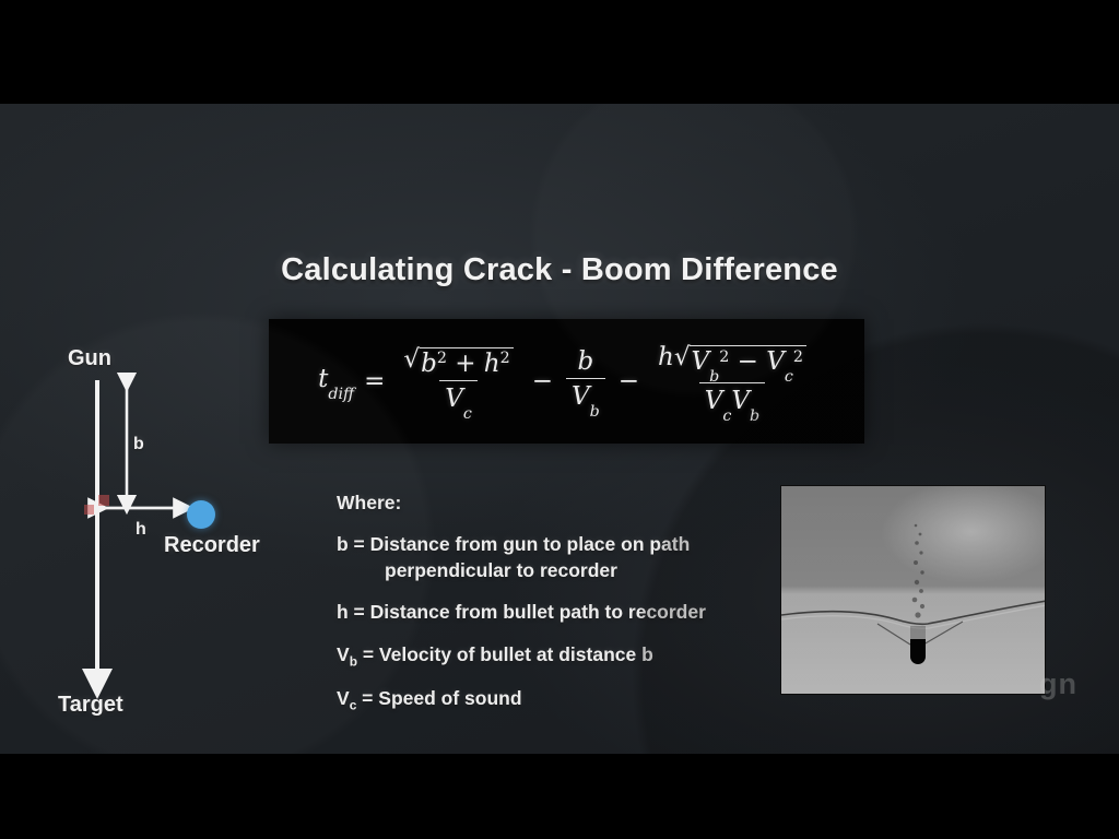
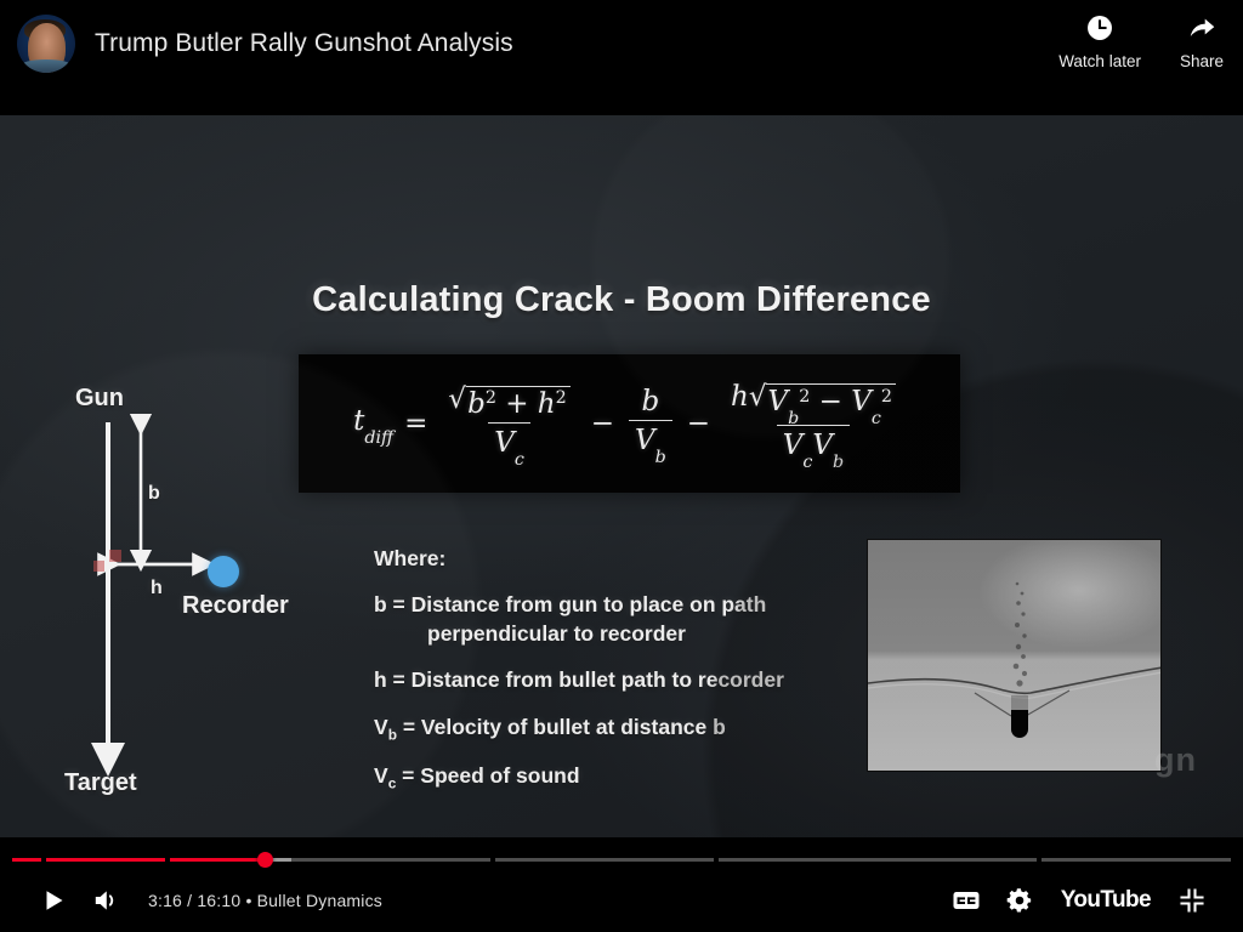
+ Trump Butler Rally Gunshot Analysis
+ Watch later
+ Share
+ 3:16 / 16:10 • Bullet Dynamics
+ YouTube
